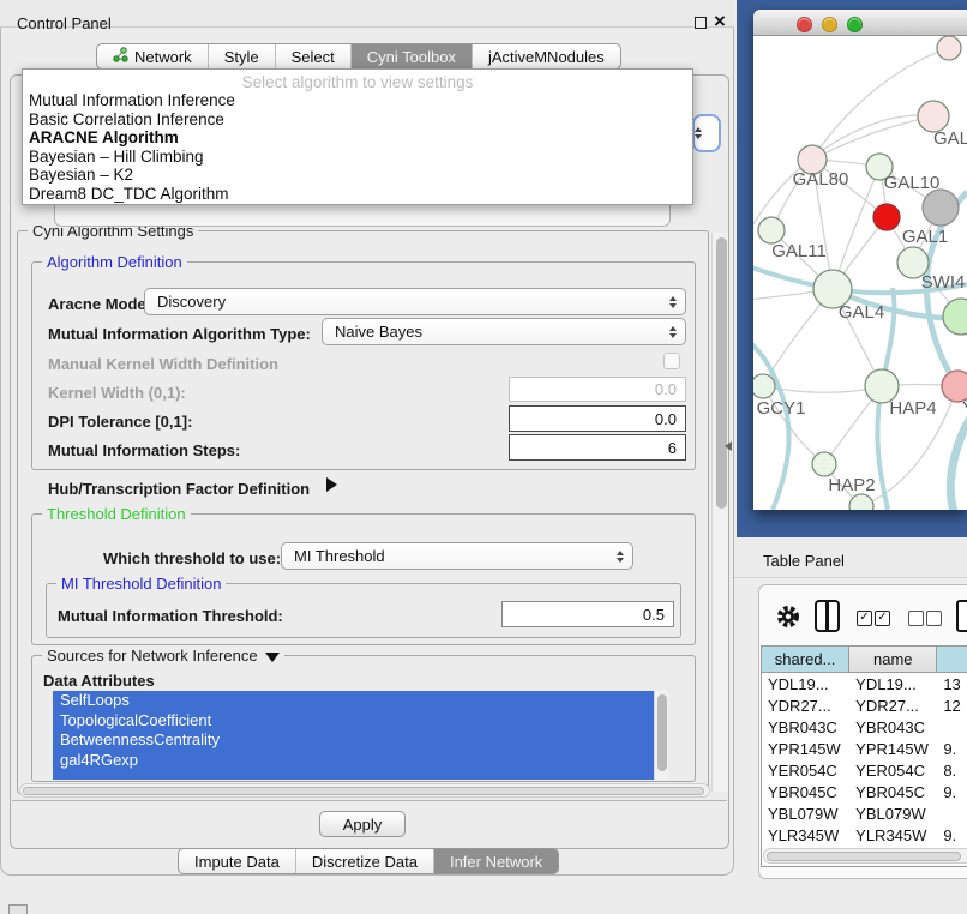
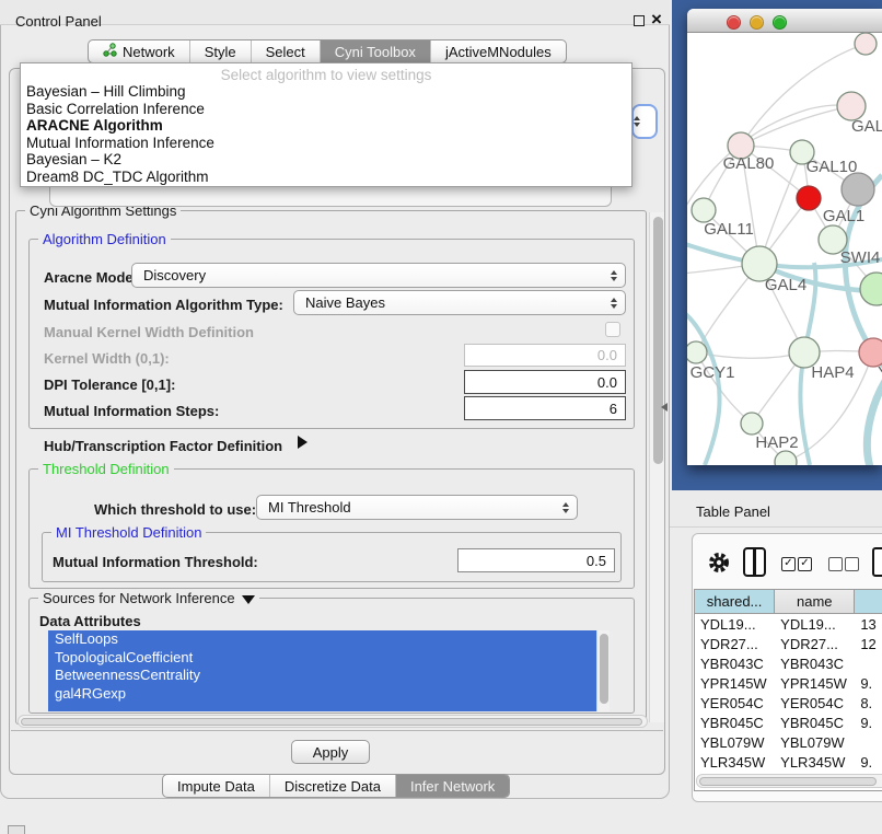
  Control Panel
  ×
  Network
  Style
  Select
  Cyni Toolbox
  jActiveMNodules
  Select algorithm to view settings
- Mutual Information Inference
+ Bayesian – Hill Climbing
  Basic Correlation Inference
  ARACNE Algorithm
- Bayesian – Hill Climbing
+ Mutual Information Inference
  Bayesian – K2
  Dream8 DC_TDC Algorithm
  Cyni Algorithm Settings
  Algorithm Definition
  Aracne Mode
  Discovery
  Mutual Information Algorithm Type:
  Naive Bayes
  Manual Kernel Width Definition
  Kernel Width (0,1):
  0.0
  DPI Tolerance [0,1]:
  0.0
  Mutual Information Steps:
  6
  Hub/Transcription Factor Definition
  Threshold Definition
  Which threshold to use:
  MI Threshold
  MI Threshold Definition
  Mutual Information Threshold:
  0.5
  Sources for Network Inference
  Data Attributes
  SelfLoops
  TopologicalCoefficient
  BetweennessCentrality
  gal4RGexp
  Apply
  Impute Data
  Discretize Data
  Infer Network
  GAL
  GAL80
  GAL10
  GAL11
  GAL1
  SWI4
  GAL4
  GCY1
  HAP4
  HAP2
  Table Panel
  ✓
  ✓
  shared...
  name
  YDL19...
  YDL19...
  13
  YDR27...
  YDR27...
  12
  YBR043C
  YBR043C
  YPR145W
  YPR145W
  9.
  YER054C
  YER054C
  8.
  YBR045C
  YBR045C
  9.
  YBL079W
  YBL079W
  YLR345W
  YLR345W
  9.
